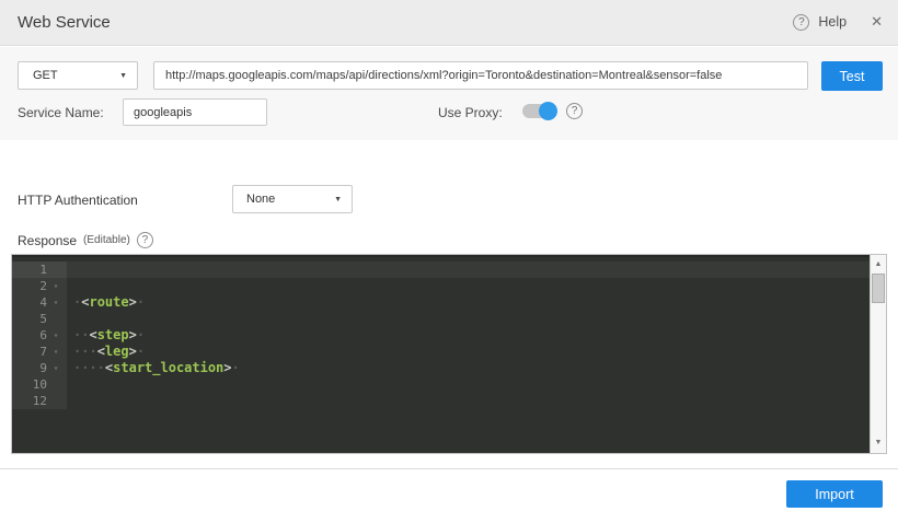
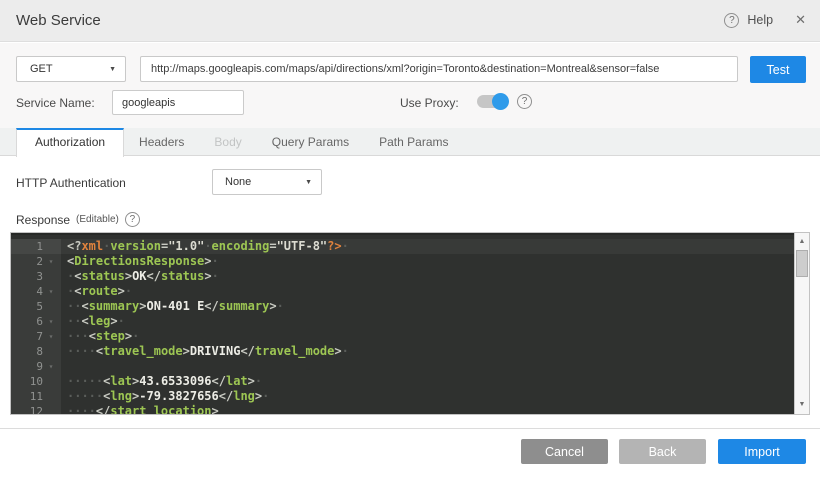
  Web Service
  ?
  Help
  ✕
  GET
  http://maps.googleapis.com/maps/api/directions/xml?origin=Toronto&destination=Montreal&sensor=false
  Test
  Service Name:
  googleapis
  Use Proxy:
  ?
+ Authorization
+ Headers
+ Body
+ Query Params
+ Path Params
  HTTP Authentication
  None
  Response
  (Editable)
  ?
  1
+ <?xml·version="1.0"·encoding="UTF-8"?>·
  2
  ▾
+ <DirectionsResponse>·
+ 3
+ ·<status>OK</status>·
  4
  ▾
  ·<route>·
  5
+ ··<summary>ON-401 E</summary>·
  6
  ▾
- ··<step>·
+ ··<leg>·
  7
  ▾
- ···<leg>·
+ ···<step>·
+ 8
+ ····<travel_mode>DRIVING</travel_mode>·
  9
  ▾
- ····<start_location>·
  10
+ ·····<lat>43.6533096</lat>·
+ 11
+ ·····<lng>-79.3827656</lng>·
  12
+ ····</start_location>
+ Cancel
+ Back
  Import
